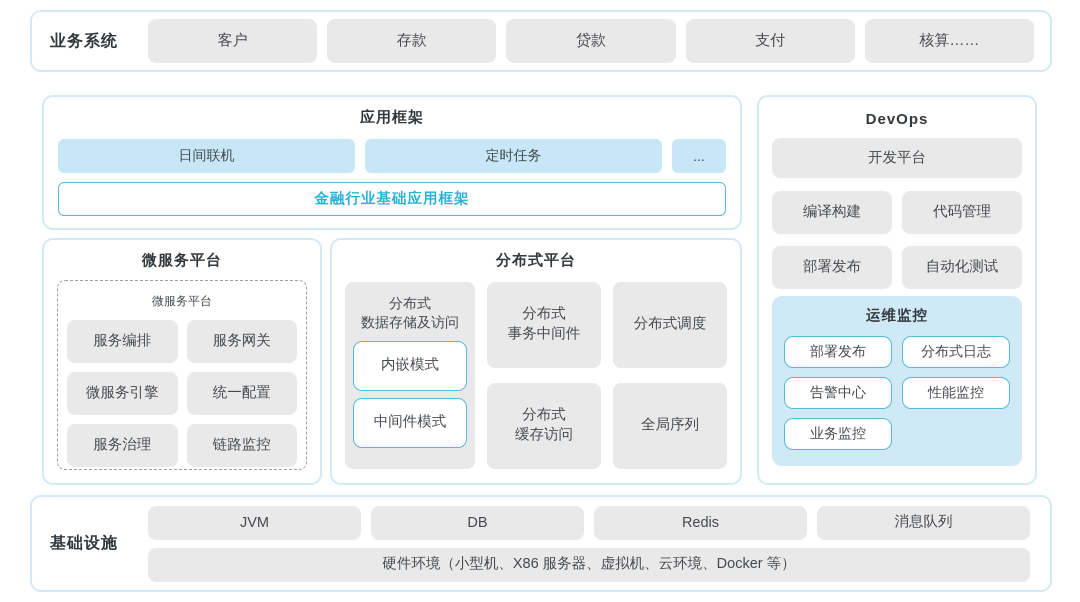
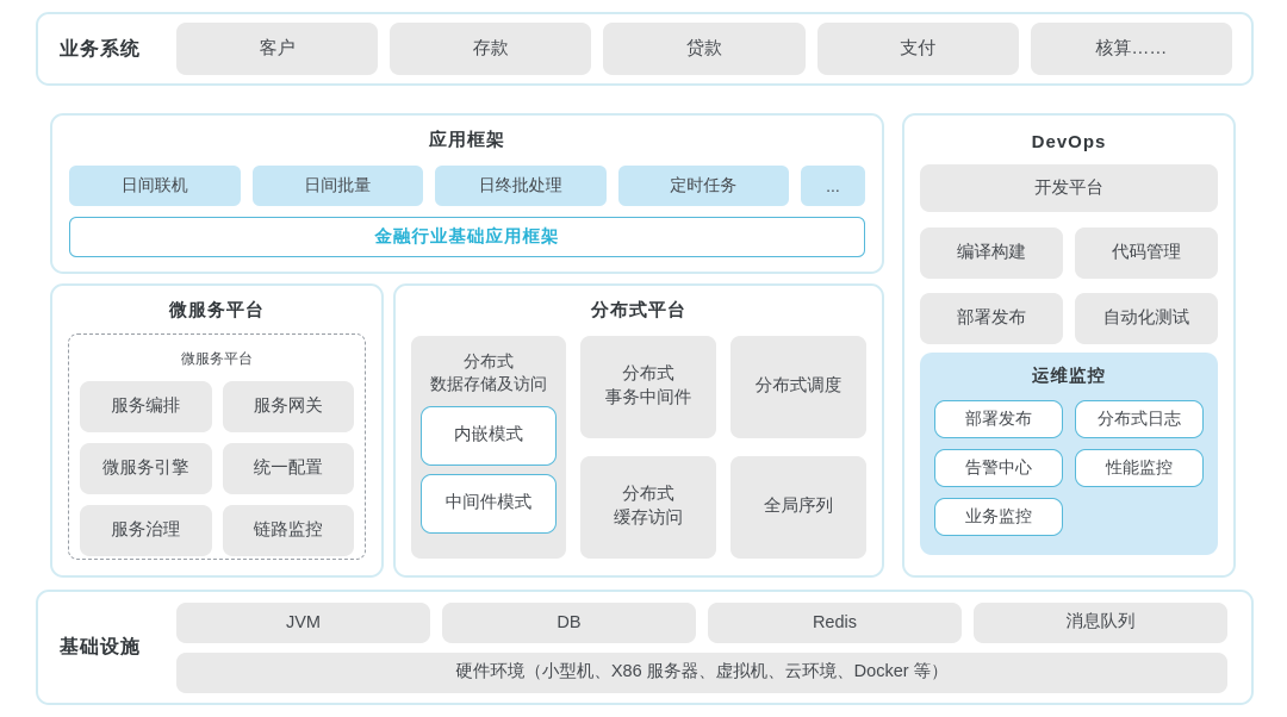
  业务系统
  客户
  存款
  贷款
  支付
  核算……
  应用框架
  日间联机
+ 日间批量
+ 日终批处理
  定时任务
  ...
  金融行业基础应用框架
  DevOps
  开发平台
  编译构建
  代码管理
  部署发布
  自动化测试
  运维监控
  部署发布
  分布式日志
  告警中心
  性能监控
  业务监控
  微服务平台
  微服务平台
  服务编排
  服务网关
  微服务引擎
  统一配置
  服务治理
  链路监控
  分布式平台
  分布式
  数据存储及访问
  内嵌模式
  中间件模式
  分布式
  事务中间件
  分布式
  缓存访问
  分布式调度
  全局序列
  基础设施
  JVM
  DB
  Redis
  消息队列
  硬件环境（小型机、X86 服务器、虚拟机、云环境、Docker 等）
